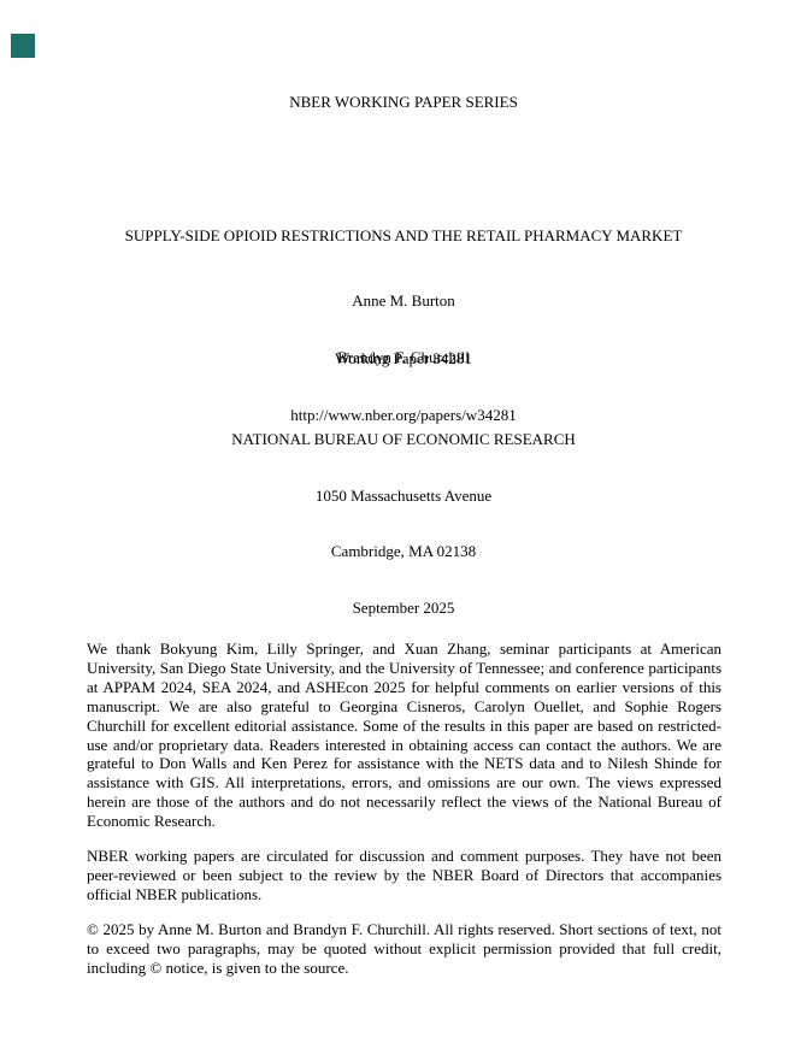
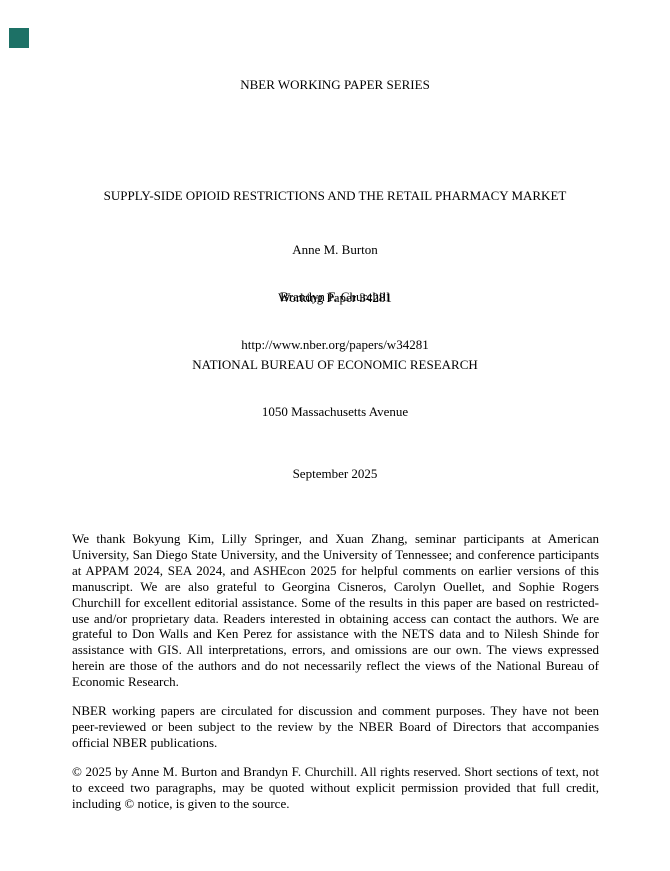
  NBER WORKING PAPER SERIES
  SUPPLY-SIDE OPIOID RESTRICTIONS AND THE RETAIL PHARMACY MARKET
  Anne M. Burton
  Brandyn F. Churchill
  Working Paper 34281
  http://www.nber.org/papers/w34281
  NATIONAL BUREAU OF ECONOMIC RESEARCH
  1050 Massachusetts Avenue
- Cambridge, MA 02138
  September 2025
  We thank Bokyung Kim, Lilly Springer, and Xuan Zhang, seminar participants at American University, San Diego State University, and the University of Tennessee; and conference participants at APPAM 2024, SEA 2024, and ASHEcon 2025 for helpful comments on earlier versions of this manuscript. We are also grateful to Georgina Cisneros, Carolyn Ouellet, and Sophie Rogers Churchill for excellent editorial assistance. Some of the results in this paper are based on restricted-use and/or proprietary data. Readers interested in obtaining access can contact the authors. We are grateful to Don Walls and Ken Perez for assistance with the NETS data and to Nilesh Shinde for assistance with GIS. All interpretations, errors, and omissions are our own. The views expressed herein are those of the authors and do not necessarily reflect the views of the National Bureau of Economic Research.
  NBER working papers are circulated for discussion and comment purposes. They have not been peer-reviewed or been subject to the review by the NBER Board of Directors that accompanies official NBER publications.
  © 2025 by Anne M. Burton and Brandyn F. Churchill. All rights reserved. Short sections of text, not to exceed two paragraphs, may be quoted without explicit permission provided that full credit, including © notice, is given to the source.
